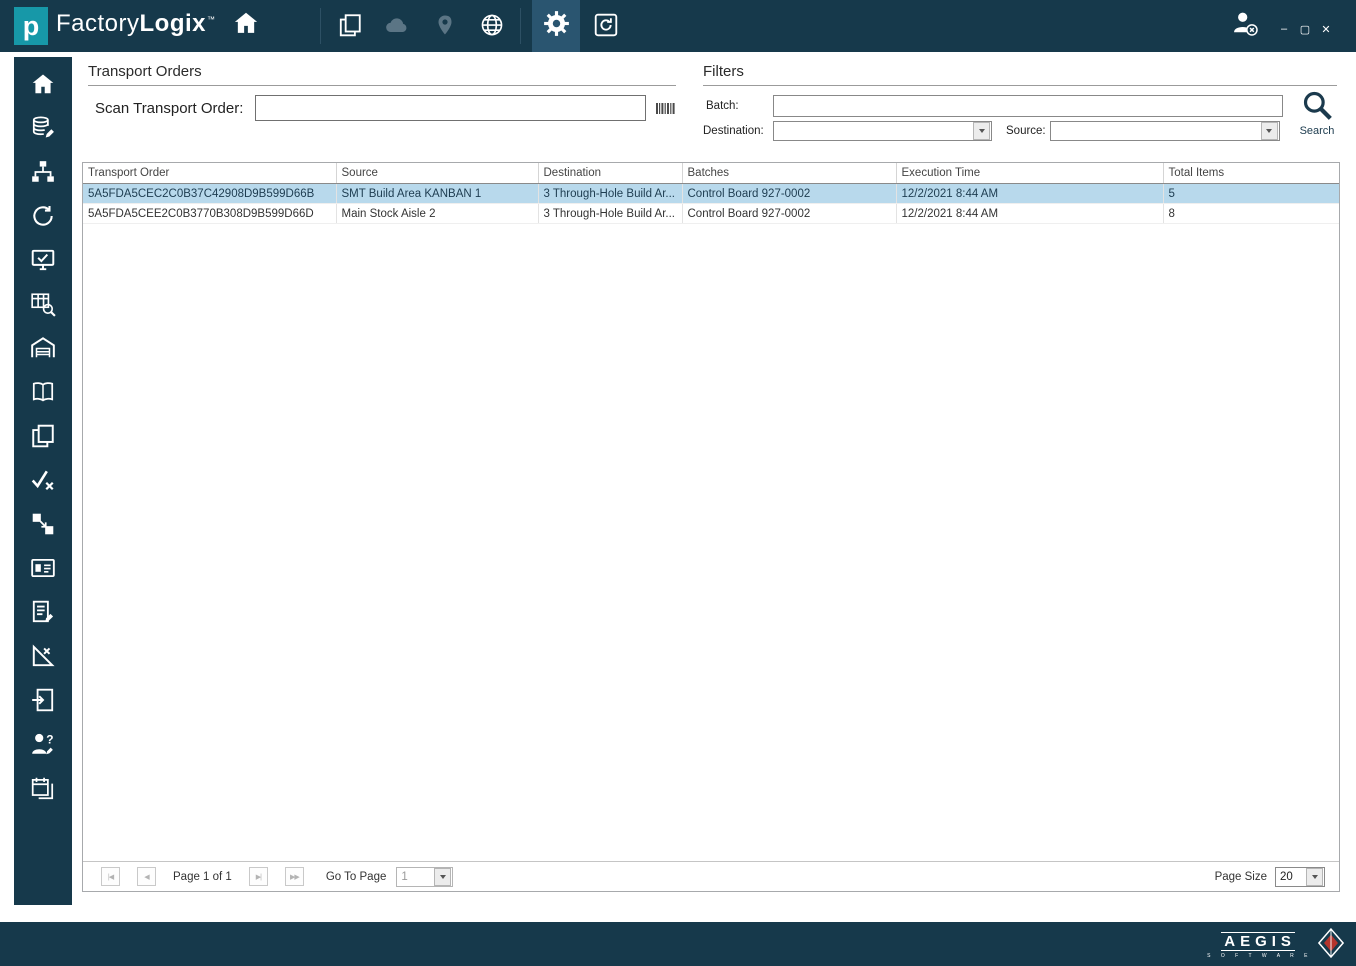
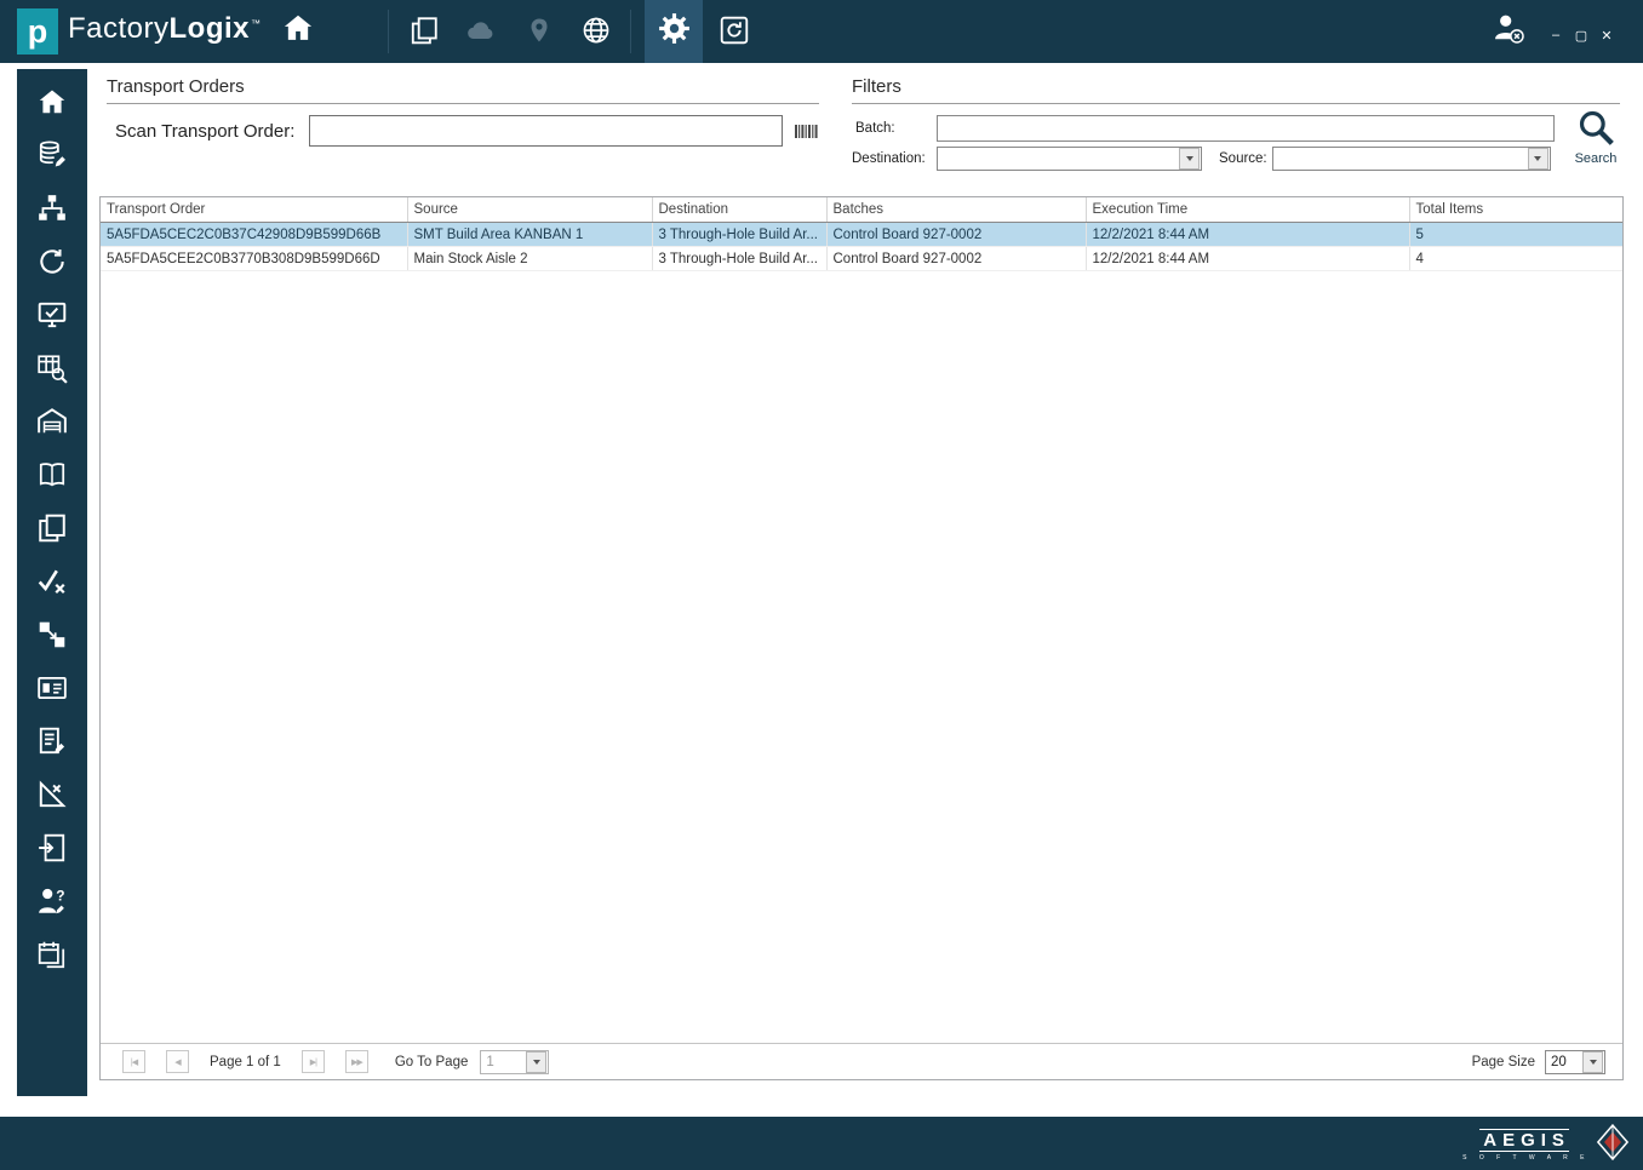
  p
  FactoryLogix™
  –
  ▢
  ✕
  ?
  Transport Orders
  Scan Transport Order:
  Filters
  Batch:
  Destination:
  Source:
  Search
  Transport Order	Source	Destination	Batches	Execution Time	Total Items
  5A5FDA5CEC2C0B37C42908D9B599D66B	SMT Build Area KANBAN 1	3 Through-Hole Build Ar...	Control Board 927-0002	12/2/2021 8:44 AM	5
- 5A5FDA5CEE2C0B3770B308D9B599D66D	Main Stock Aisle 2	3 Through-Hole Build Ar...	Control Board 927-0002	12/2/2021 8:44 AM	8
+ 5A5FDA5CEE2C0B3770B308D9B599D66D	Main Stock Aisle 2	3 Through-Hole Build Ar...	Control Board 927-0002	12/2/2021 8:44 AM	4
  Page 1 of 1
  Go To Page
  1
  Page Size
  20
  AEGIS
